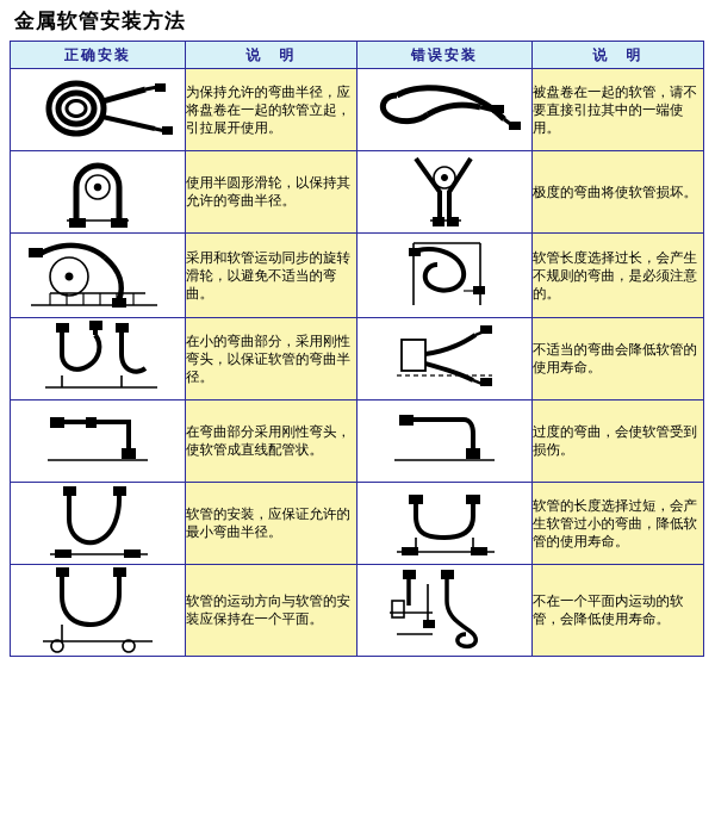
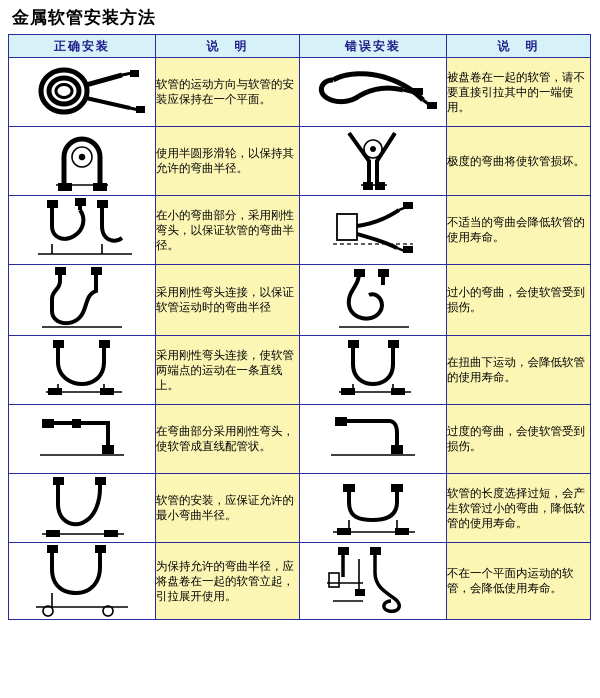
  金属软管安装方法
  正确安装	说 明	错误安装	说 明
- 	为保持允许的弯曲半径，应将盘卷在一起的软管立起，引拉展开使用。		被盘卷在一起的软管，请不要直接引拉其中的一端使用。
+ 	软管的运动方向与软管的安装应保持在一个平面。		被盘卷在一起的软管，请不要直接引拉其中的一端使用。
  	使用半圆形滑轮，以保持其允许的弯曲半径。		极度的弯曲将使软管损坏。
- 	采用和软管运动同步的旋转滑轮，以避免不适当的弯曲。		软管长度选择过长，会产生不规则的弯曲，是必须注意的。
  	在小的弯曲部分，采用刚性弯头，以保证软管的弯曲半径。		不适当的弯曲会降低软管的使用寿命。
+ 	采用刚性弯头连接，以保证软管运动时的弯曲半径		过小的弯曲，会使软管受到损伤。
+ 	采用刚性弯头连接，使软管两端点的运动在一条直线上。		在扭曲下运动，会降低软管的使用寿命。
  	在弯曲部分采用刚性弯头，使软管成直线配管状。		过度的弯曲，会使软管受到损伤。
  	软管的安装，应保证允许的最小弯曲半径。		软管的长度选择过短，会产生软管过小的弯曲，降低软管的使用寿命。
- 	软管的运动方向与软管的安装应保持在一个平面。		不在一个平面内运动的软管，会降低使用寿命。
+ 	为保持允许的弯曲半径，应将盘卷在一起的软管立起，引拉展开使用。		不在一个平面内运动的软管，会降低使用寿命。
